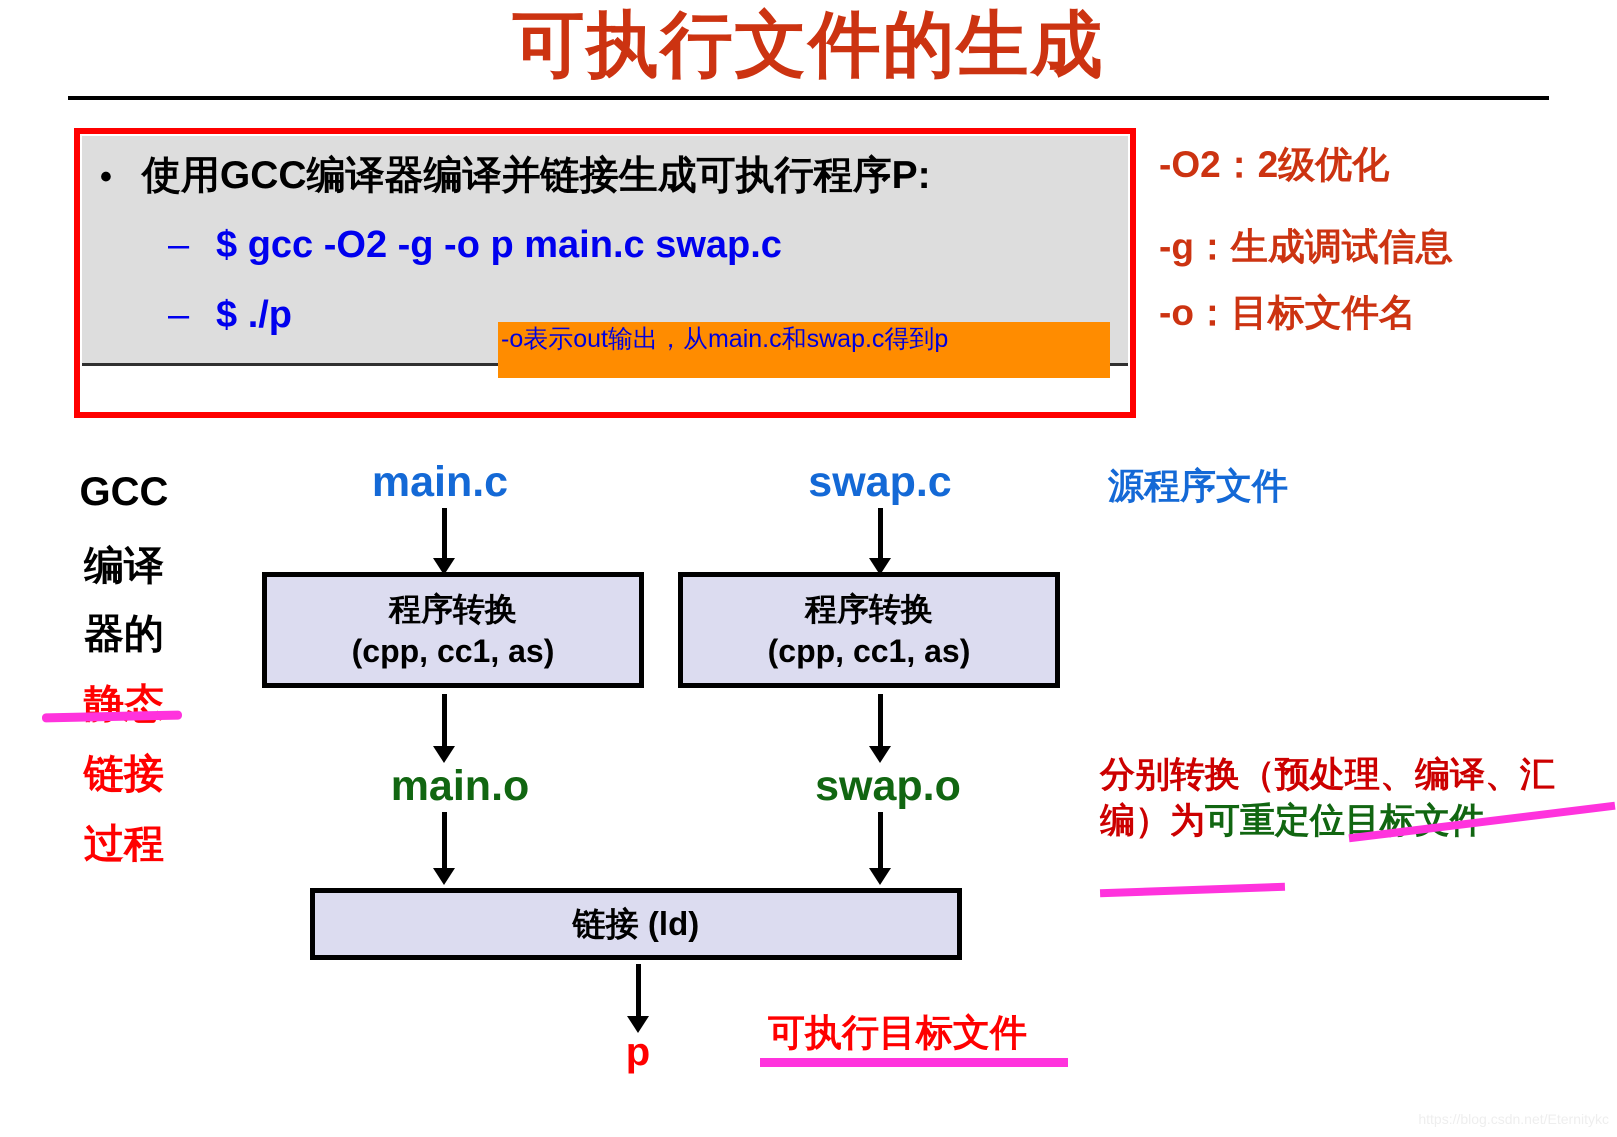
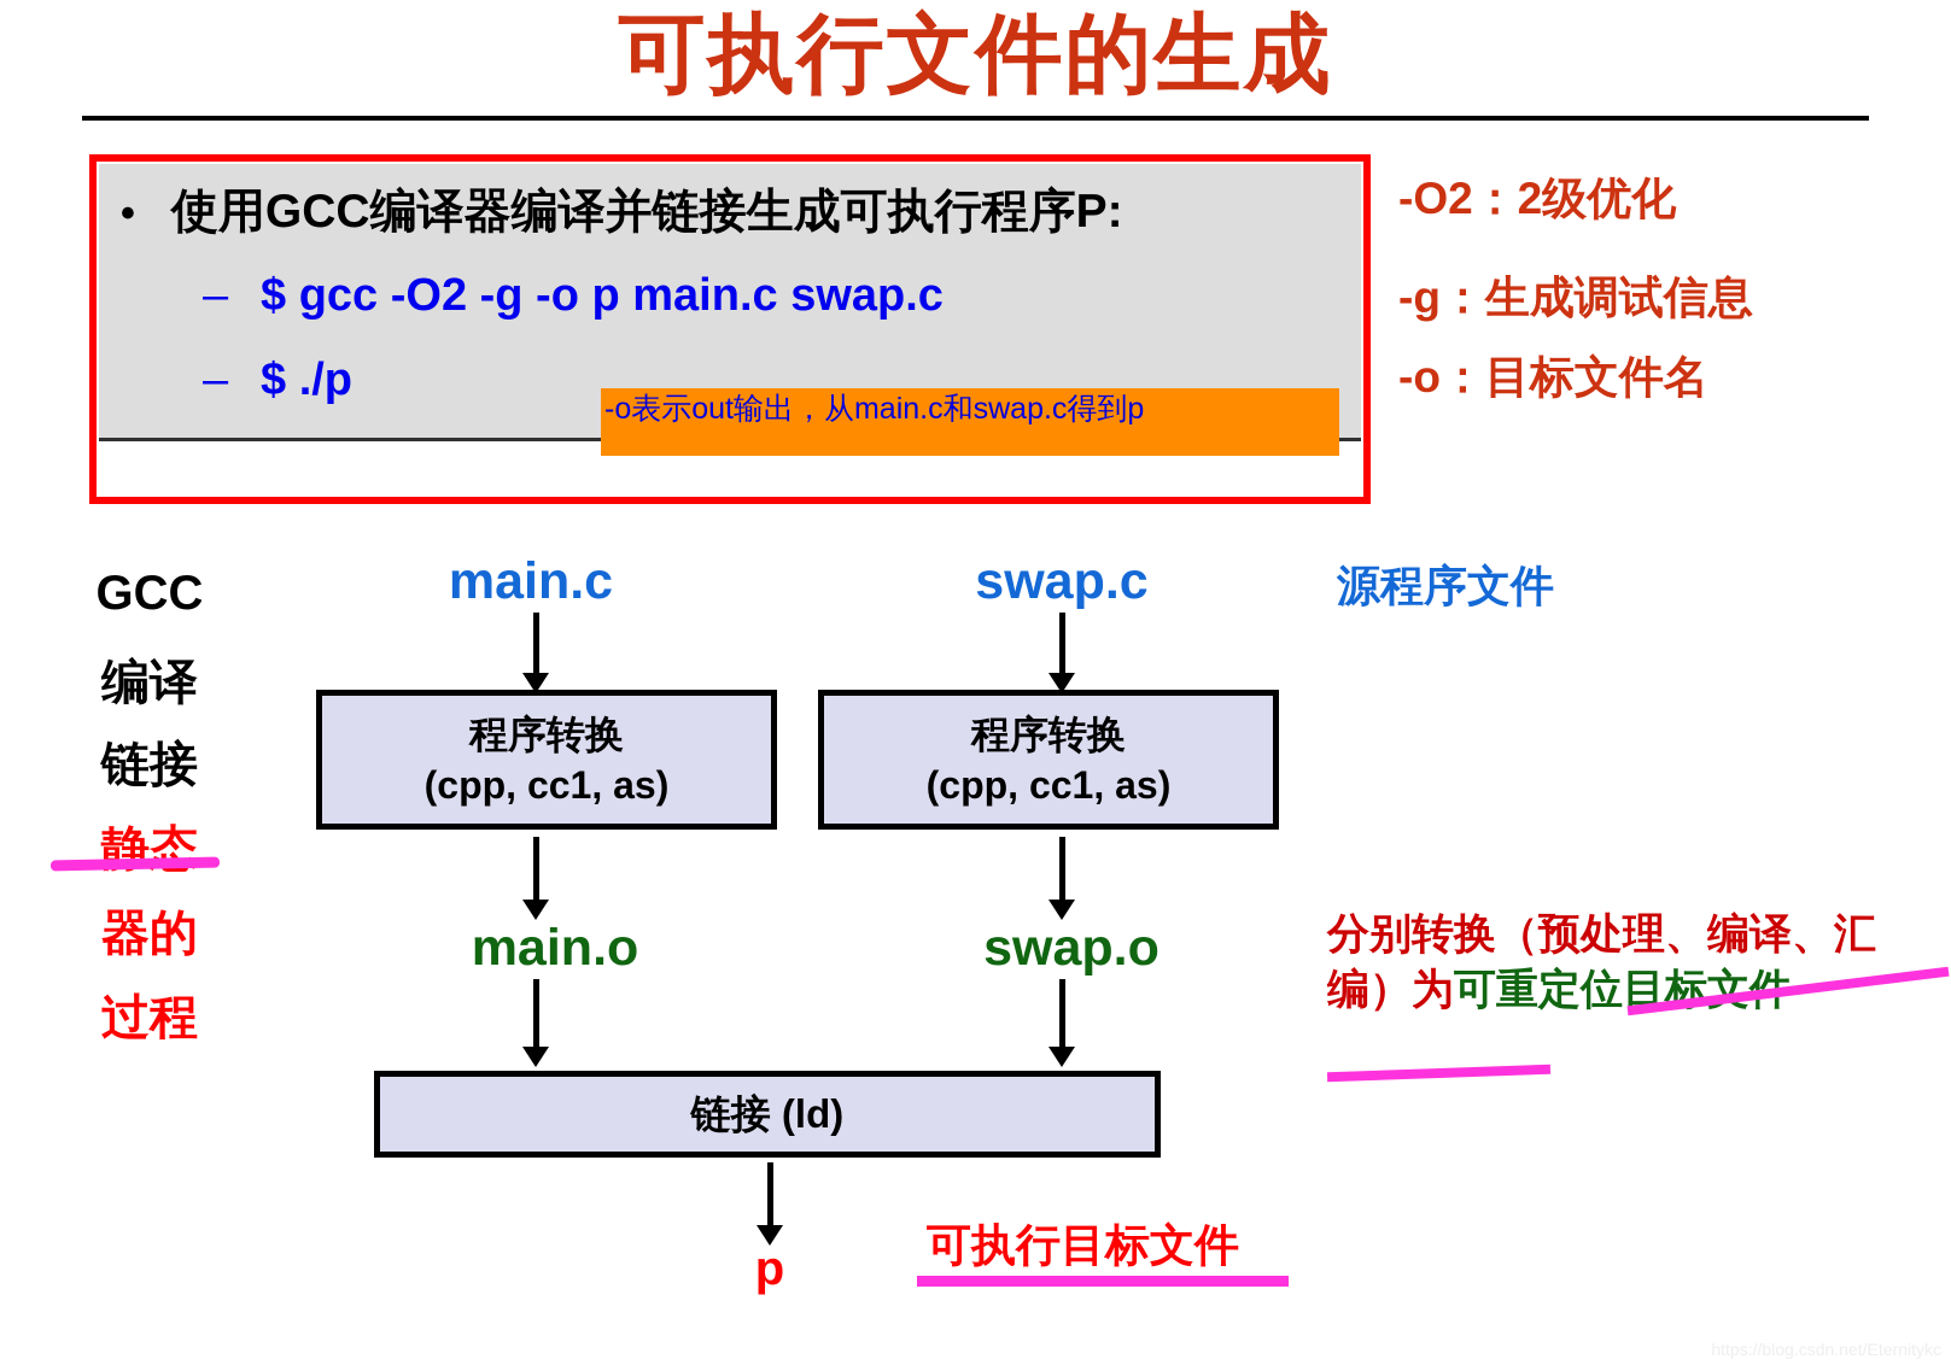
  可执行文件的生成
  •
  使用GCC编译器编译并链接生成可执行程序P:
  –
  $ gcc -O2 -g -o p main.c swap.c
  –
  $ ./p
  -o表示out输出，从main.c和swap.c得到p
  -O2：2级优化
  -g：生成调试信息
  -o：目标文件名
  GCC
  编译
- 器的
+ 链接
  静态
- 链接
+ 器的
  过程
  main.c
  swap.c
  程序转换
  (cpp, cc1, as)
  程序转换
  (cpp, cc1, as)
  main.o
  swap.o
  链接 (ld)
  p
  源程序文件
  分别转换（预处理、编译、汇编）为可重定位目标文
  可执行目标文件
